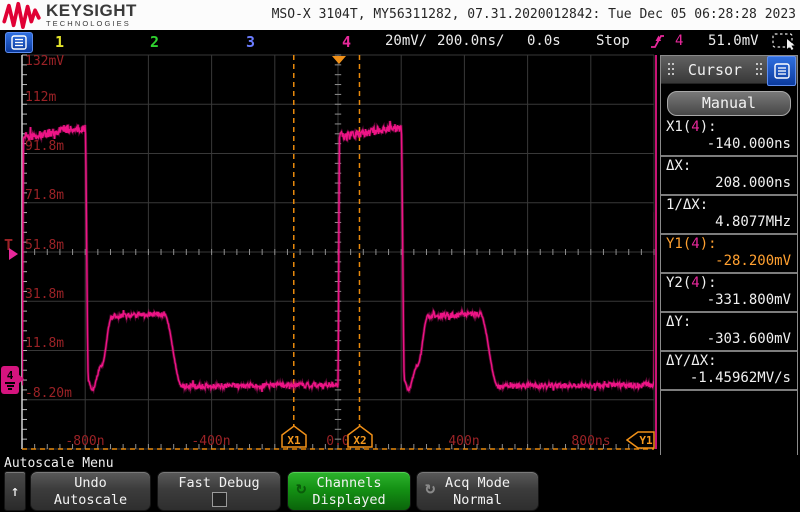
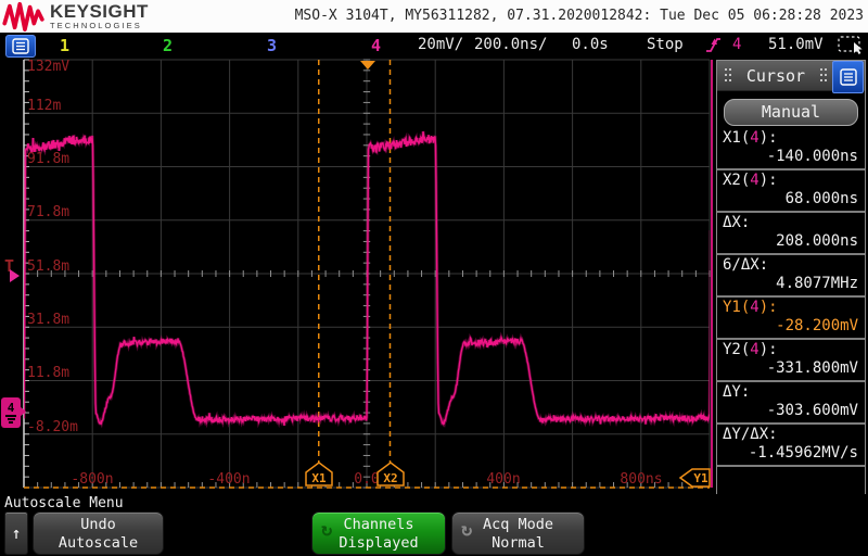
  KEYSIGHT
  TECHNOLOGIES
  MSO-X 3104T, MY56311282, 07.31.2020012842: Tue Dec 05 06:28:28 2023
  1
  2
  3
  4
  20mV/
  200.0ns/
  0.0s
  Stop
  4
  51.0mV
  132mV
  112m
  91.8m
  71.8m
  51.8m
  31.8m
  11.8m
  -8.20m
  -800n
  -400n
  0.0
  400n
  800ns
  T
  4
  X1
  X2
  Y1
  Cursor
  Manual
  X1(4):
  -140.000ns
+ X2(4):
+ 68.000ns
  ΔX:
  208.000ns
- 1/ΔX:
+ 6/ΔX:
  4.8077MHz
  Y1(4):
  -28.200mV
  Y2(4):
  -331.800mV
  ΔY:
  -303.600mV
  ΔY/ΔX:
  -1.45962MV/s
  Autoscale Menu
  ↑
  Undo
  Autoscale
- Fast Debug
  ↻
  Channels
  Displayed
  ↻
  Acq Mode
  Normal
